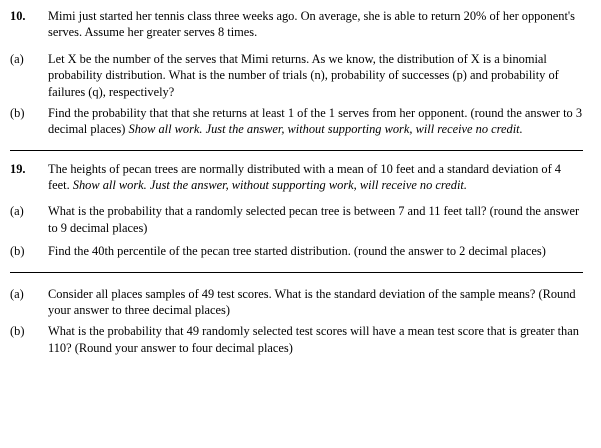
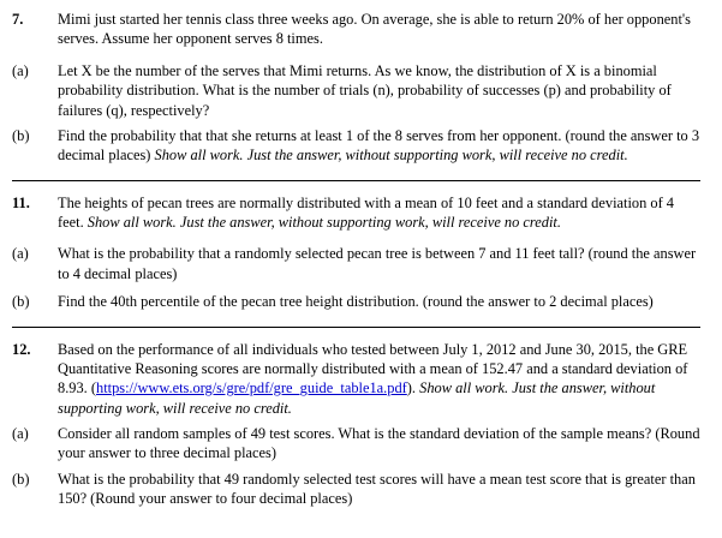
- 10.
+ 7.
- Mimi just started her tennis class three weeks ago. On average, she is able to return 20% of her opponent's serves. Assume her greater serves 8 times.
+ Mimi just started her tennis class three weeks ago. On average, she is able to return 20% of her opponent's serves. Assume her opponent serves 8 times.
  (a)
  Let X be the number of the serves that Mimi returns. As we know, the distribution of X is a binomial probability distribution. What is the number of trials (n), probability of successes (p) and probability of failures (q), respectively?
  (b)
- Find the probability that that she returns at least 1 of the 1 serves from her opponent. (round the answer to 3 decimal places) Show all work. Just the answer, without supporting work, will receive no credit.
+ Find the probability that that she returns at least 1 of the 8 serves from her opponent. (round the answer to 3 decimal places) Show all work. Just the answer, without supporting work, will receive no credit.
- 19.
+ 11.
  The heights of pecan trees are normally distributed with a mean of 10 feet and a standard deviation of 4 feet. Show all work. Just the answer, without supporting work, will receive no credit.
  (a)
- What is the probability that a randomly selected pecan tree is between 7 and 11 feet tall? (round the answer to 9 decimal places)
+ What is the probability that a randomly selected pecan tree is between 7 and 11 feet tall? (round the answer to 4 decimal places)
  (b)
- Find the 40th percentile of the pecan tree started distribution. (round the answer to 2 decimal places)
+ Find the 40th percentile of the pecan tree height distribution. (round the answer to 2 decimal places)
+ 12.
+ Based on the performance of all individuals who tested between July 1, 2012 and June 30, 2015, the GRE Quantitative Reasoning scores are normally distributed with a mean of 152.47 and a standard deviation of 8.93. (https://www.ets.org/s/gre/pdf/gre_guide_table1a.pdf). Show all work. Just the answer, without supporting work, will receive no credit.
  (a)
- Consider all places samples of 49 test scores. What is the standard deviation of the sample means? (Round your answer to three decimal places)
+ Consider all random samples of 49 test scores. What is the standard deviation of the sample means? (Round your answer to three decimal places)
  (b)
- What is the probability that 49 randomly selected test scores will have a mean test score that is greater than 110? (Round your answer to four decimal places)
+ What is the probability that 49 randomly selected test scores will have a mean test score that is greater than 150? (Round your answer to four decimal places)
